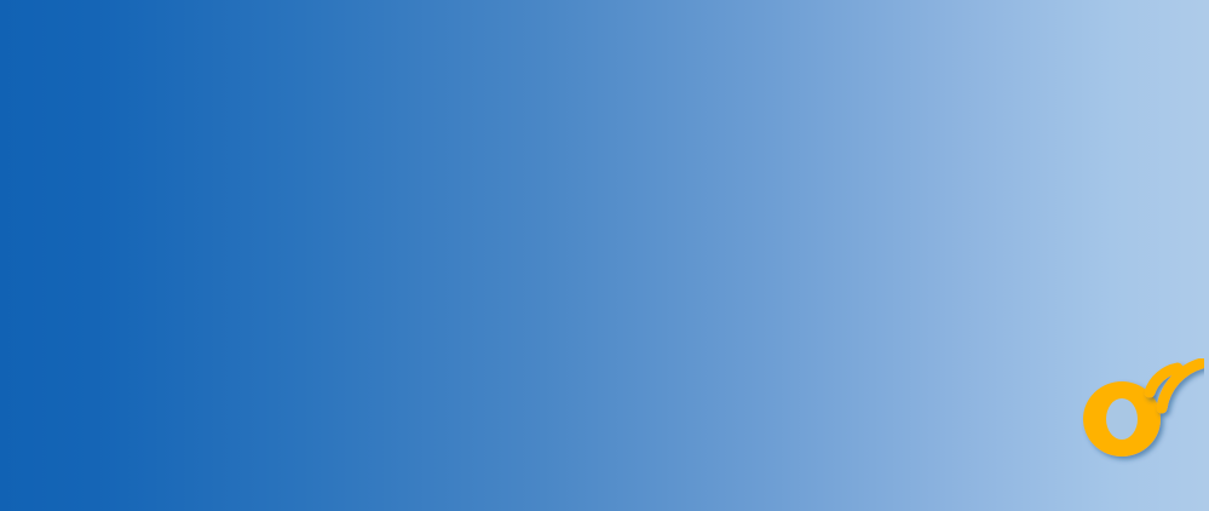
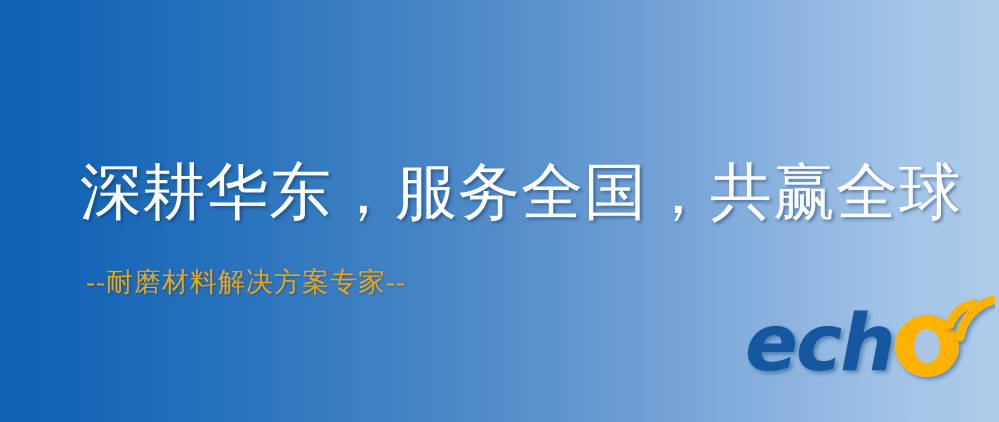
+ 深耕华东，服务全国，共赢全球
+ --耐磨材料解决方案专家--
+ ech
